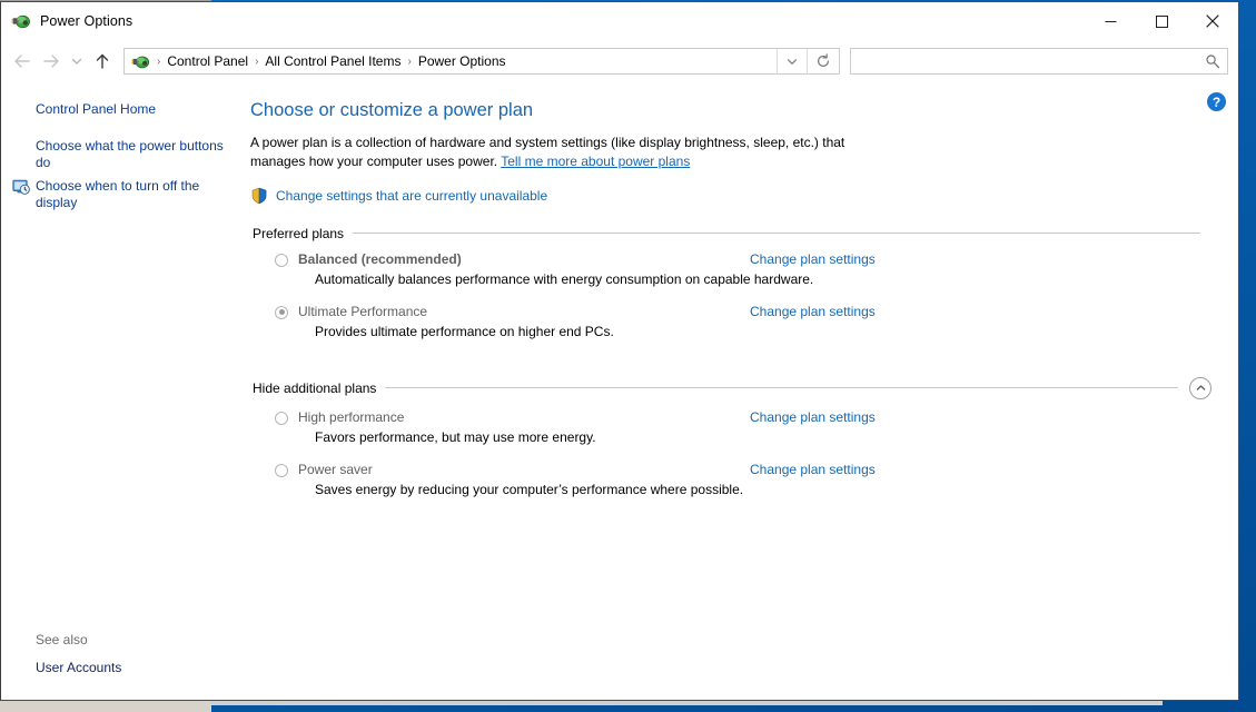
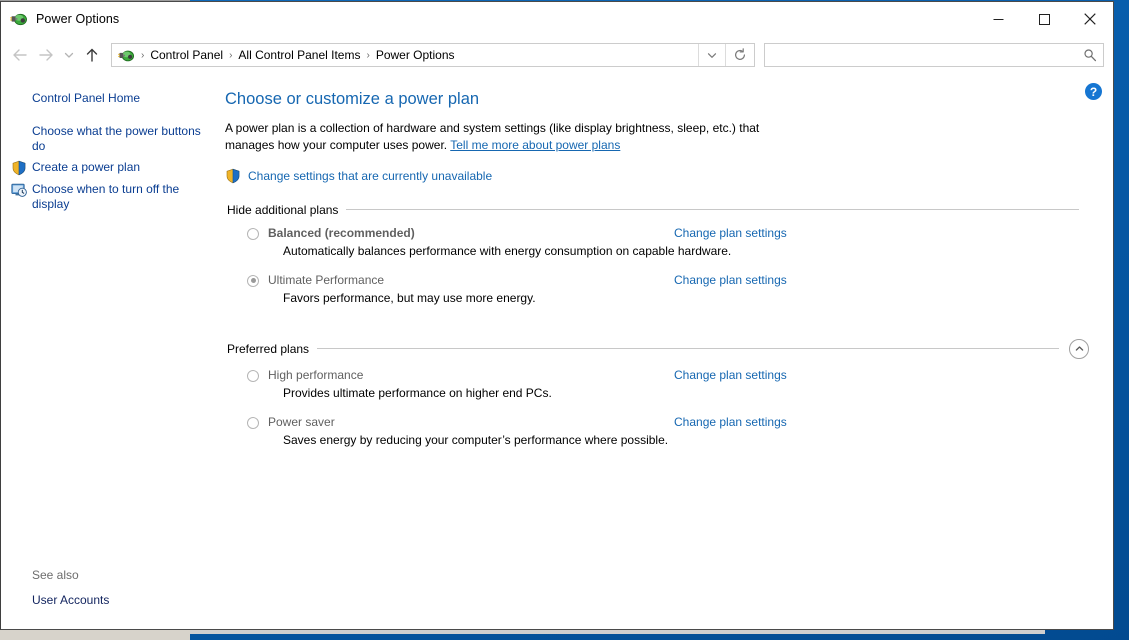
  Power Options
  ›
  Control Panel
  ›
  All Control Panel Items
  ›
  Power Options
  Control Panel Home
  Choose what the power buttons do
+ Create a power plan
  Choose when to turn off the display
  See also
  User Accounts
  ?
  Choose or customize a power plan
  A power plan is a collection of hardware and system settings (like display brightness, sleep, etc.) that manages how your computer uses power. Tell me more about power plans
  Change settings that are currently unavailable
- Preferred plans
+ Hide additional plans
  Balanced (recommended)
  Change plan settings
  Automatically balances performance with energy consumption on capable hardware.
  Ultimate Performance
  Change plan settings
- Provides ultimate performance on higher end PCs.
+ Favors performance, but may use more energy.
- Hide additional plans
+ Preferred plans
  High performance
  Change plan settings
- Favors performance, but may use more energy.
+ Provides ultimate performance on higher end PCs.
  Power saver
  Change plan settings
  Saves energy by reducing your computer’s performance where possible.
